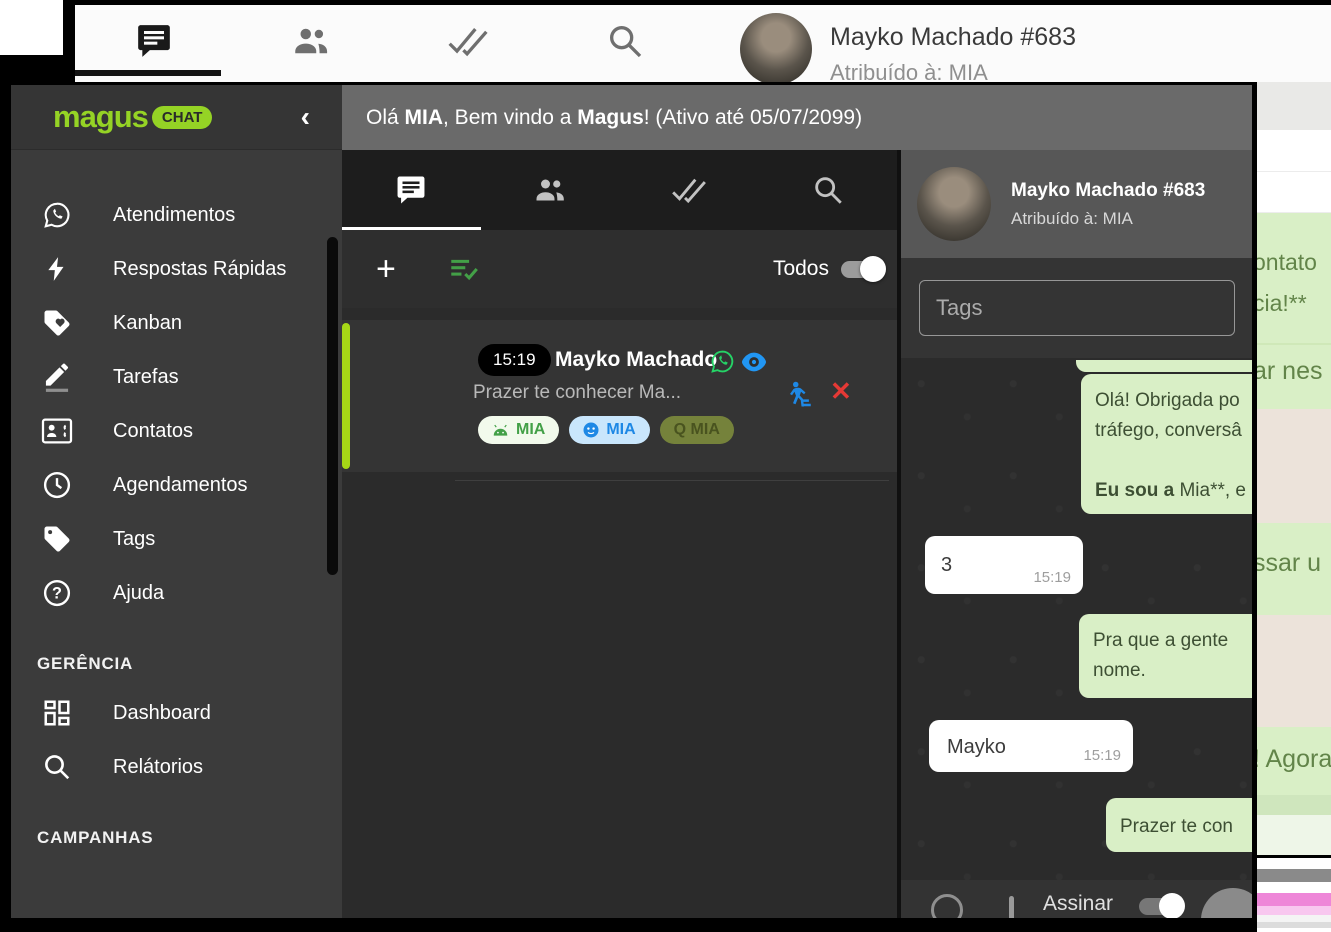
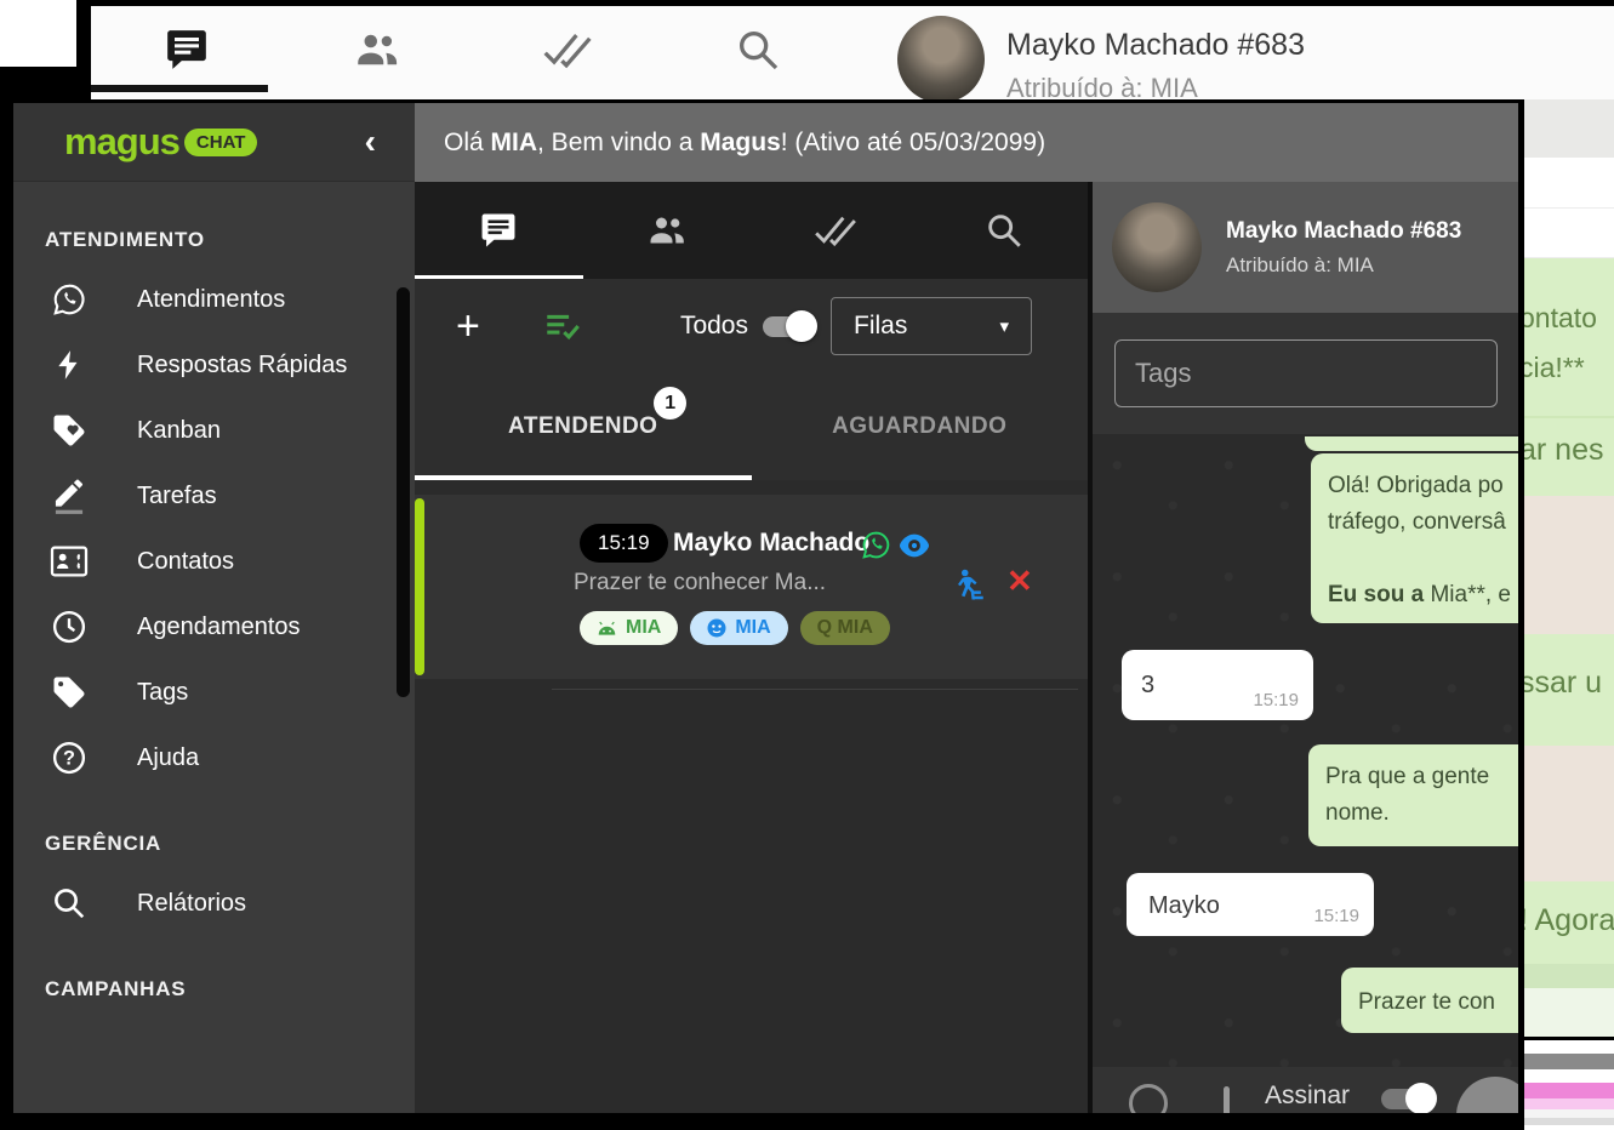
  Mayko Machado #683
  Atribuído à: MIA
  ontato
  cia!**
  ar nes
  ssar u
  Agora
  magus
  CHAT
  ‹
+ ATENDIMENTO
  Atendimentos
  Respostas Rápidas
  Kanban
  Tarefas
  Contatos
  Agendamentos
  Tags
  ?
  Ajuda
  GERÊNCIA
- Dashboard
  Relátorios
  CAMPANHAS
  Olá
  MIA
  , Bem vindo a
  Magus
- ! (Ativo até 05/07/2099)
+ ! (Ativo até 05/03/2099)
  +
  Todos
+ Filas
+ ▾
+ ATENDENDO
+ 1
+ AGUARDANDO
  15:19
  Mayko Machado
  Prazer te conhecer Ma...
  ✕
  MIA
  MIA
  Q MIA
  Mayko Machado #683
  Atribuído à: MIA
  Tags
  Olá! Obrigada po
  tráfego, conversâ
  Eu sou a Mia**, e
  3
  15:19
  Pra que a gente
  nome.
  Mayko
  15:19
  Prazer te con
  Assinar
